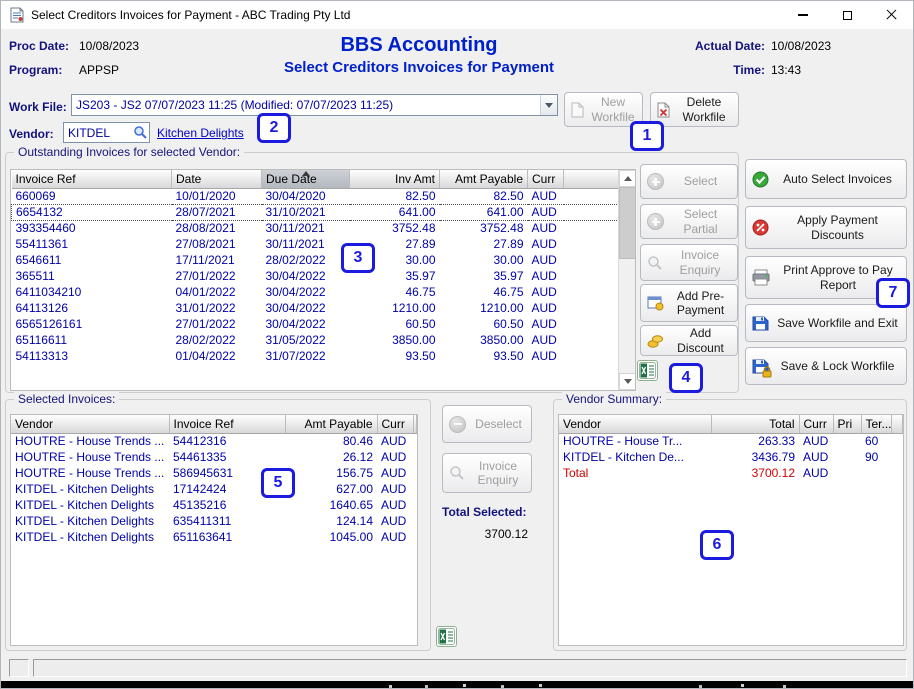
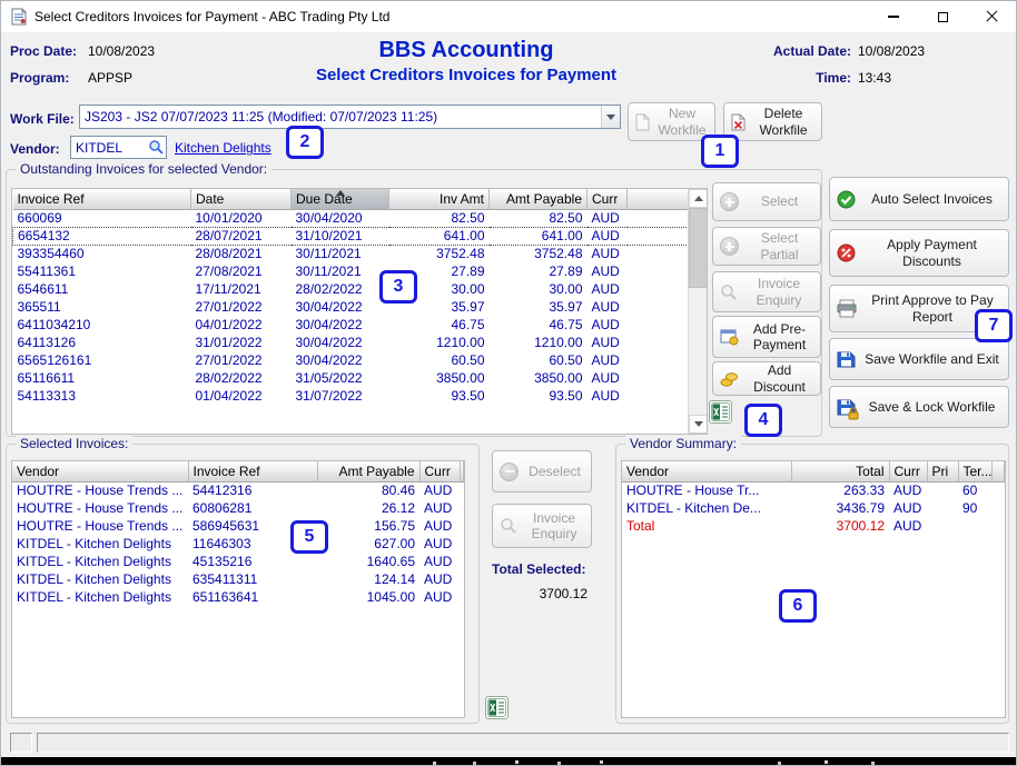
  Select Creditors Invoices for Payment - ABC Trading Pty Ltd
  Proc Date:
  10/08/2023
  Program:
  APPSP
  BBS Accounting
  Select Creditors Invoices for Payment
  Actual Date:
  10/08/2023
  Time:
  13:43
  Work File:
  JS203 - JS2 07/07/2023 11:25 (Modified: 07/07/2023 11:25)
  New Workfile
  Delete Workfile
  Vendor:
  KITDEL
  Kitchen Delights
  Outstanding Invoices for selected Vendor:
  Invoice Ref	Date	Due Date	Inv Amt	Amt Payable	Curr
  660069	10/01/2020	30/04/2020	82.50	82.50	AUD
  6654132	28/07/2021	31/10/2021	641.00	641.00	AUD
  393354460	28/08/2021	30/11/2021	3752.48	3752.48	AUD
  55411361	27/08/2021	30/11/2021	27.89	27.89	AUD
  6546611	17/11/2021	28/02/2022	30.00	30.00	AUD
  365511	27/01/2022	30/04/2022	35.97	35.97	AUD
  6411034210	04/01/2022	30/04/2022	46.75	46.75	AUD
  64113126	31/01/2022	30/04/2022	1210.00	1210.00	AUD
  6565126161	27/01/2022	30/04/2022	60.50	60.50	AUD
  65116611	28/02/2022	31/05/2022	3850.00	3850.00	AUD
  54113313	01/04/2022	31/07/2022	93.50	93.50	AUD
  Select
  Select Partial
  Invoice Enquiry
  Add Pre-Payment
  Add Discount
  Auto Select Invoices
  Apply Payment Discounts
  Print Approve to Pay Report
  Save Workfile and Exit
  Save & Lock Workfile
  Selected Invoices:
  Vendor	Invoice Ref	Amt Payable	Curr
  HOUTRE - House Trends ...	54412316	80.46	AUD
- HOUTRE - House Trends ...	54461335	26.12	AUD
+ HOUTRE - House Trends ...	60806281	26.12	AUD
  HOUTRE - House Trends ...	586945631	156.75	AUD
- KITDEL - Kitchen Delights	17142424	627.00	AUD
+ KITDEL - Kitchen Delights	11646303	627.00	AUD
  KITDEL - Kitchen Delights	45135216	1640.65	AUD
  KITDEL - Kitchen Delights	635411311	124.14	AUD
  KITDEL - Kitchen Delights	651163641	1045.00	AUD
  Deselect
  Invoice Enquiry
  Total Selected:
  3700.12
  Vendor Summary:
  Vendor	Total	Curr	Pri	Ter...
  HOUTRE - House Tr...	263.33	AUD		60
  KITDEL - Kitchen De...	3436.79	AUD		90
  Total	3700.12	AUD
  1
  2
  3
  4
  5
  6
  7
